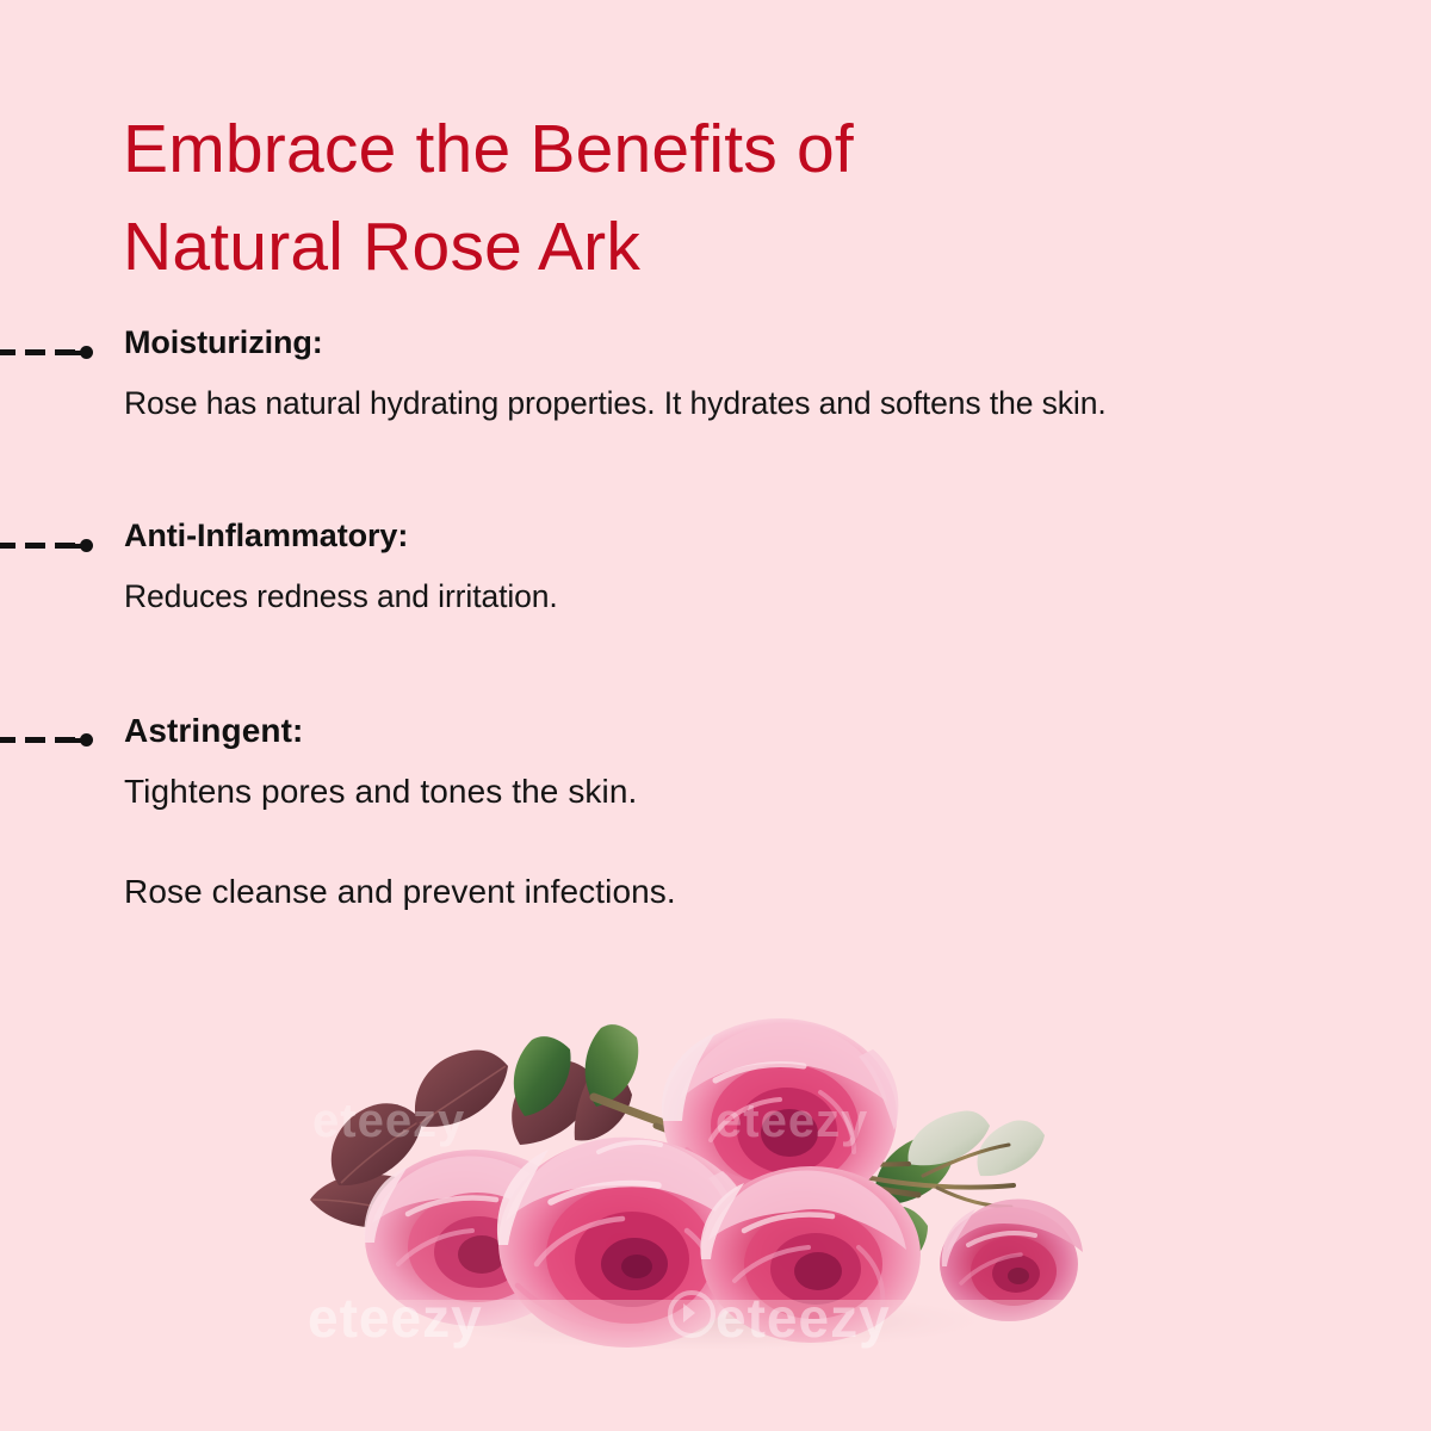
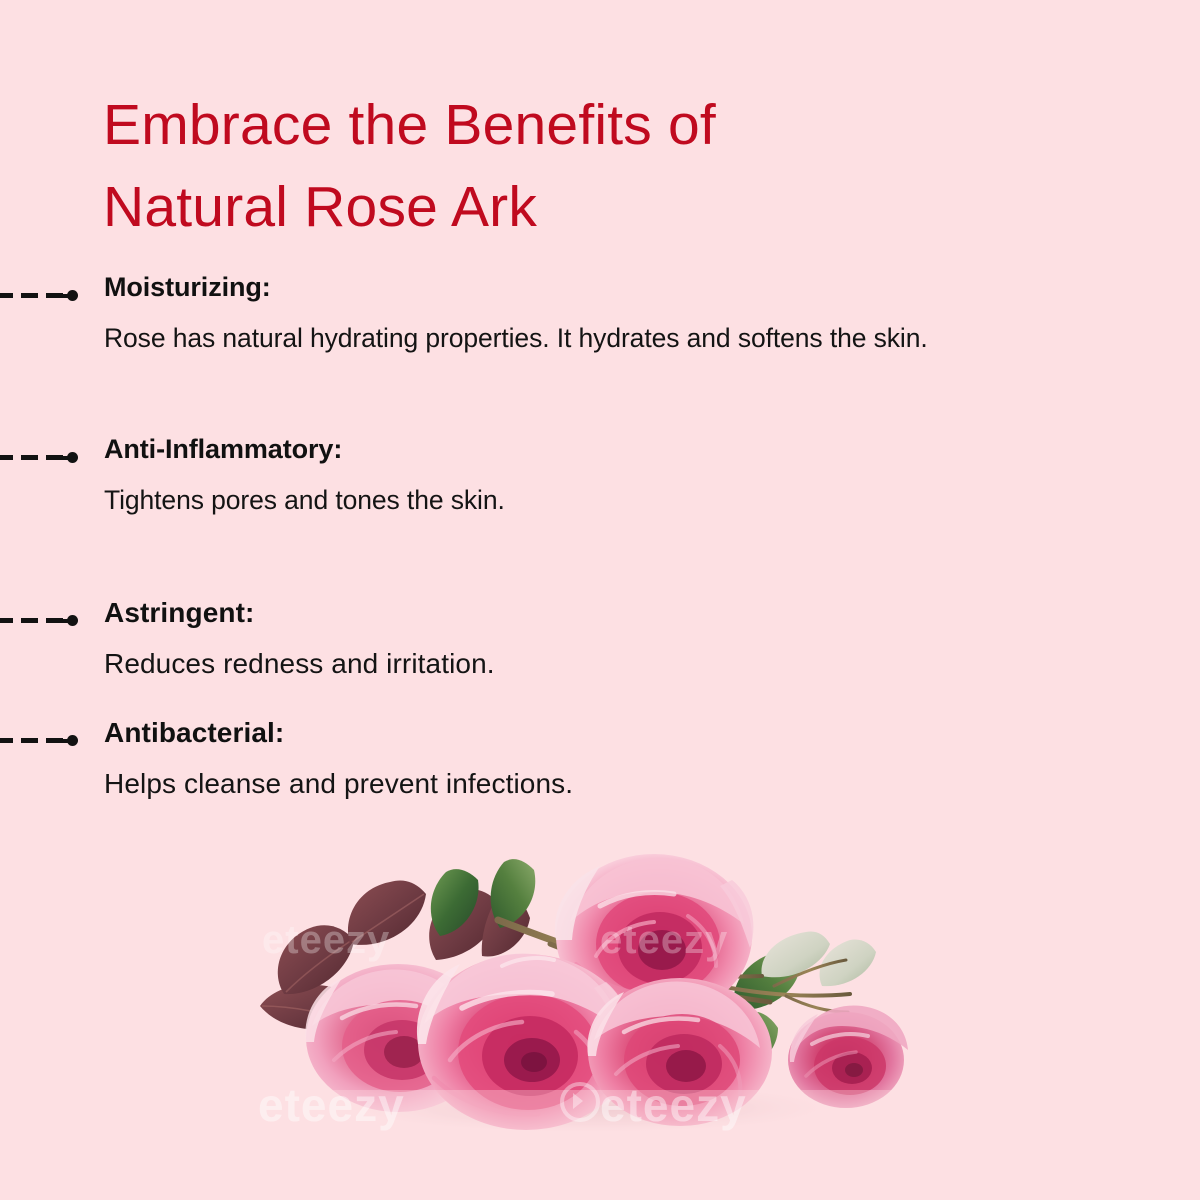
  Embrace the Benefits of
  Natural Rose Ark
  Moisturizing:
  Rose has natural hydrating properties. It hydrates and softens the skin.
  Anti-Inflammatory:
- Reduces redness and irritation.
+ Tightens pores and tones the skin.
  Astringent:
- Tightens pores and tones the skin.
+ Reduces redness and irritation.
+ Antibacterial:
- Rose cleanse and prevent infections.
+ Helps cleanse and prevent infections.
  eteezy
  eteezy
  eteezy
  eteezy
